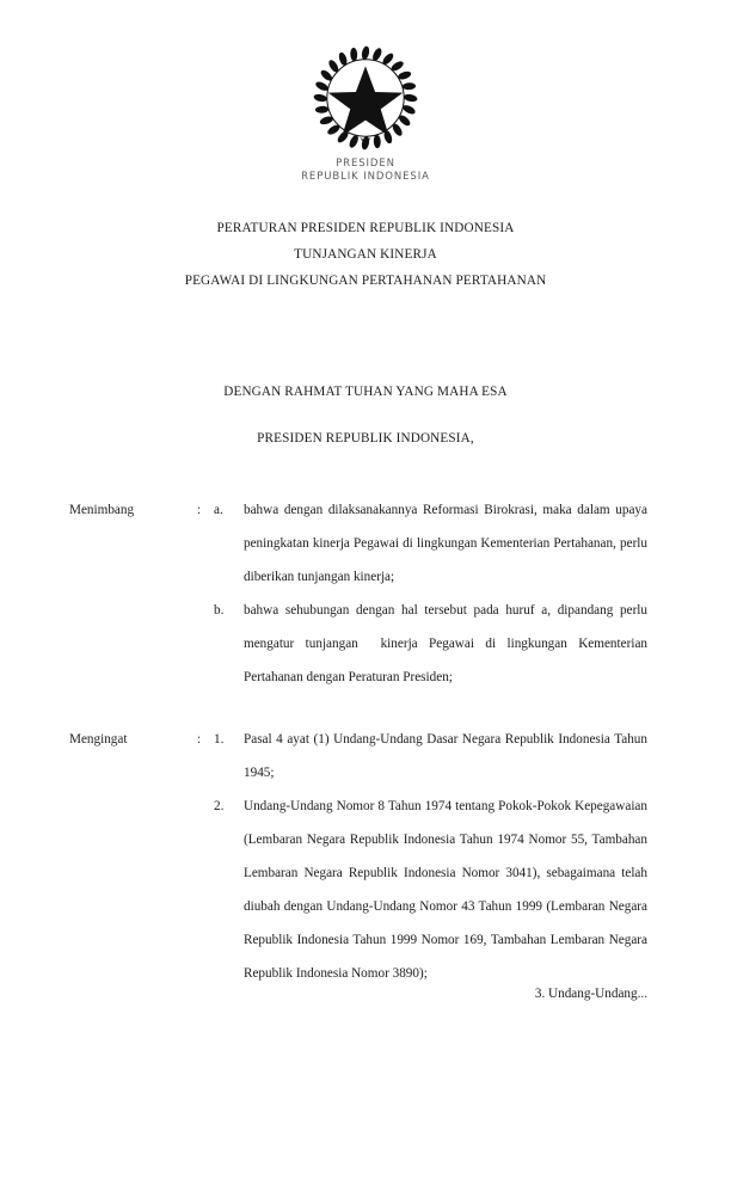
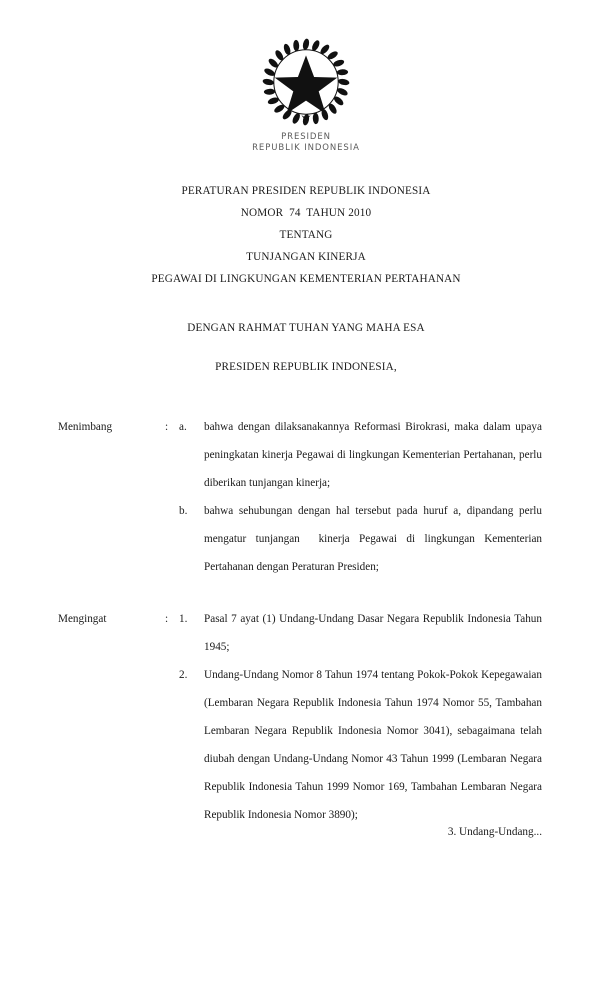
  PRESIDEN
  REPUBLIK INDONESIA
  PERATURAN PRESIDEN REPUBLIK INDONESIA
+ NOMOR 74 TAHUN 2010
+ TENTANG
  TUNJANGAN KINERJA
- PEGAWAI DI LINGKUNGAN PERTAHANAN PERTAHANAN
+ PEGAWAI DI LINGKUNGAN KEMENTERIAN PERTAHANAN
  DENGAN RAHMAT TUHAN YANG MAHA ESA
  PRESIDEN REPUBLIK INDONESIA,
  Menimbang
  :
  a.
  bahwa dengan dilaksanakannya Reformasi Birokrasi, maka dalam upaya peningkatan kinerja Pegawai di lingkungan Kementerian Pertahanan, perlu diberikan tunjangan kinerja;
  b.
  bahwa sehubungan dengan hal tersebut pada huruf a, dipandang perlu mengatur tunjangan kinerja Pegawai di lingkungan Kementerian Pertahanan dengan Peraturan Presiden;
  Mengingat
  :
  1.
- Pasal 4 ayat (1) Undang-Undang Dasar Negara Republik Indonesia Tahun 1945;
+ Pasal 7 ayat (1) Undang-Undang Dasar Negara Republik Indonesia Tahun 1945;
  2.
  Undang-Undang Nomor 8 Tahun 1974 tentang Pokok-Pokok Kepegawaian (Lembaran Negara Republik Indonesia Tahun 1974 Nomor 55, Tambahan Lembaran Negara Republik Indonesia Nomor 3041), sebagaimana telah diubah dengan Undang-Undang Nomor 43 Tahun 1999 (Lembaran Negara Republik Indonesia Tahun 1999 Nomor 169, Tambahan Lembaran Negara Republik Indonesia Nomor 3890);
  3. Undang-Undang...
